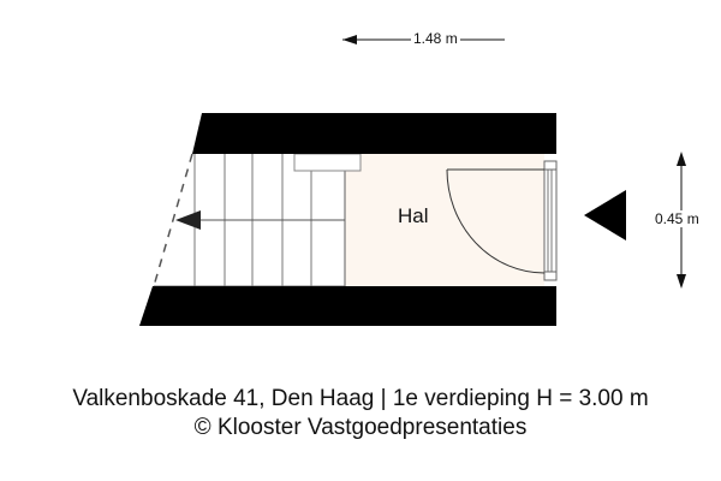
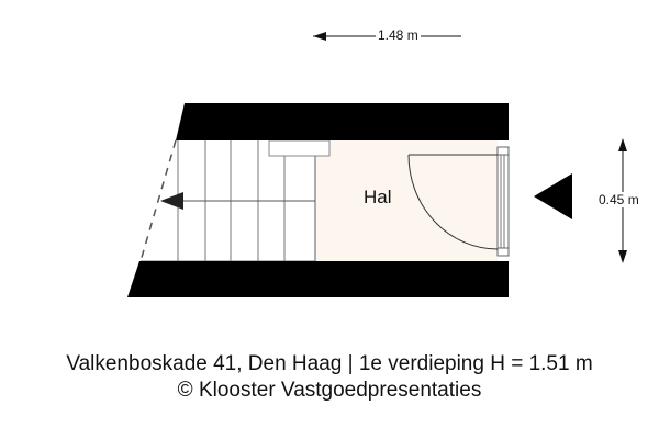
  1.48 m
  0.45 m
  Hal
- Valkenboskade 41, Den Haag | 1e verdieping H = 3.00 m
+ Valkenboskade 41, Den Haag | 1e verdieping H = 1.51 m
  © Klooster Vastgoedpresentaties
